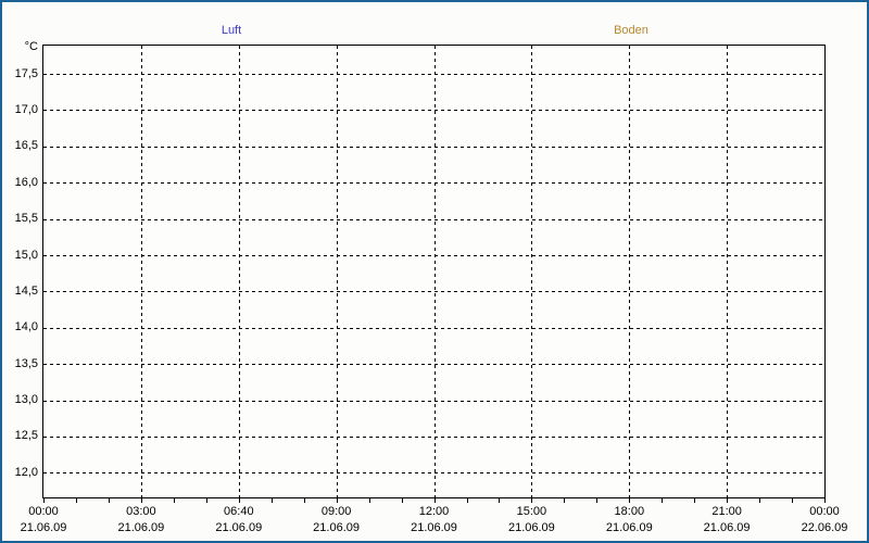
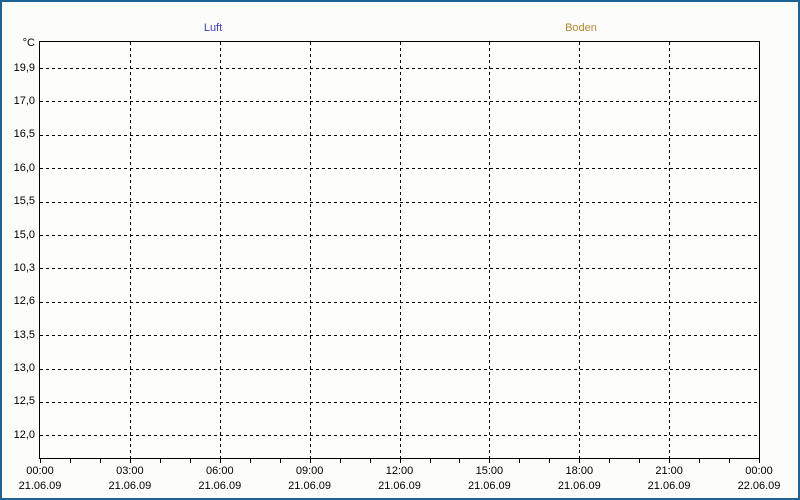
  Luft
  Boden
  °C
- 17,5
+ 19,9
  17,0
  16,5
  16,0
  15,5
  15,0
- 14,5
+ 10,3
- 14,0
+ 12,6
  13,5
  13,0
  12,5
  12,0
  00:00
  21.06.09
  03:00
  21.06.09
- 06:40
+ 06:00
  21.06.09
  09:00
  21.06.09
  12:00
  21.06.09
  15:00
  21.06.09
  18:00
  21.06.09
  21:00
  21.06.09
  00:00
  22.06.09
